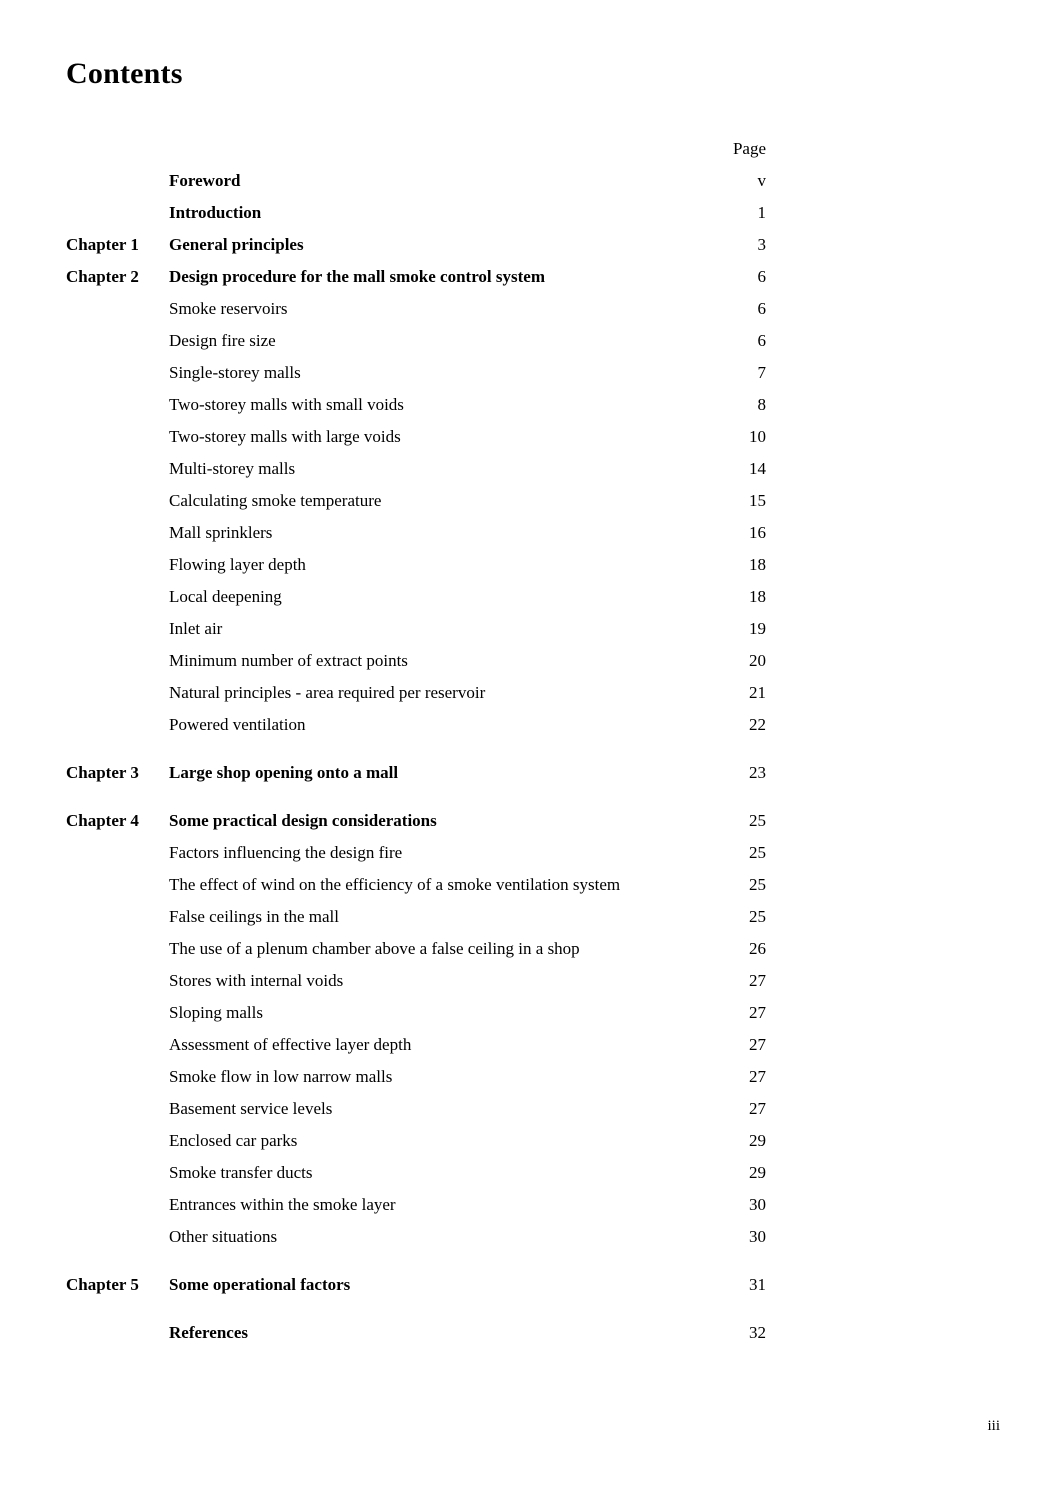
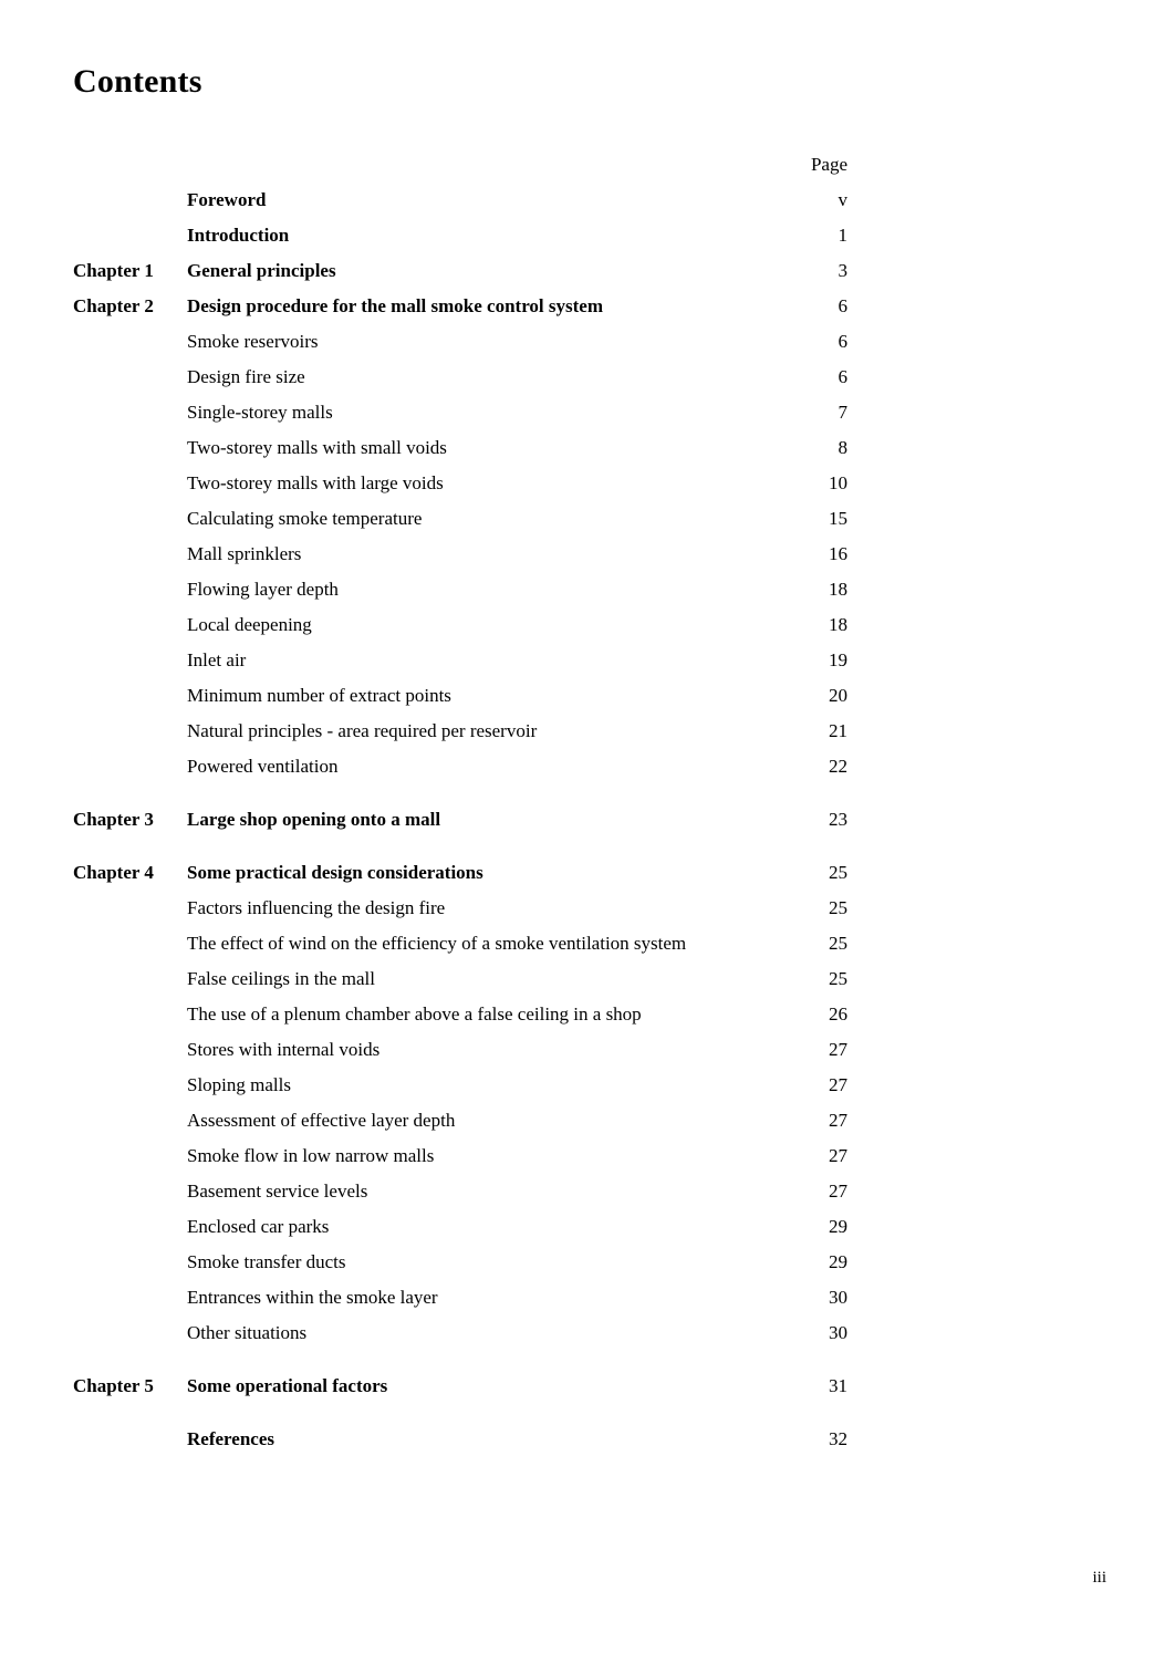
  Contents
  		Page
  	Foreword	v
  	Introduction	1
  Chapter 1	General principles	3
  Chapter 2	Design procedure for the mall smoke control system	6
  	Smoke reservoirs	6
  	Design fire size	6
  	Single-storey malls	7
  	Two-storey malls with small voids	8
  	Two-storey malls with large voids	10
- 	Multi-storey malls	14
  	Calculating smoke temperature	15
  	Mall sprinklers	16
  	Flowing layer depth	18
  	Local deepening	18
  	Inlet air	19
  	Minimum number of extract points	20
  	Natural principles - area required per reservoir	21
  	Powered ventilation	22
  Chapter 3	Large shop opening onto a mall	23
  Chapter 4	Some practical design considerations	25
  	Factors influencing the design fire	25
  	The effect of wind on the efficiency of a smoke ventilation system	25
  	False ceilings in the mall	25
  	The use of a plenum chamber above a false ceiling in a shop	26
  	Stores with internal voids	27
  	Sloping malls	27
  	Assessment of effective layer depth	27
  	Smoke flow in low narrow malls	27
  	Basement service levels	27
  	Enclosed car parks	29
  	Smoke transfer ducts	29
  	Entrances within the smoke layer	30
  	Other situations	30
  Chapter 5	Some operational factors	31
  	References	32
  iii
